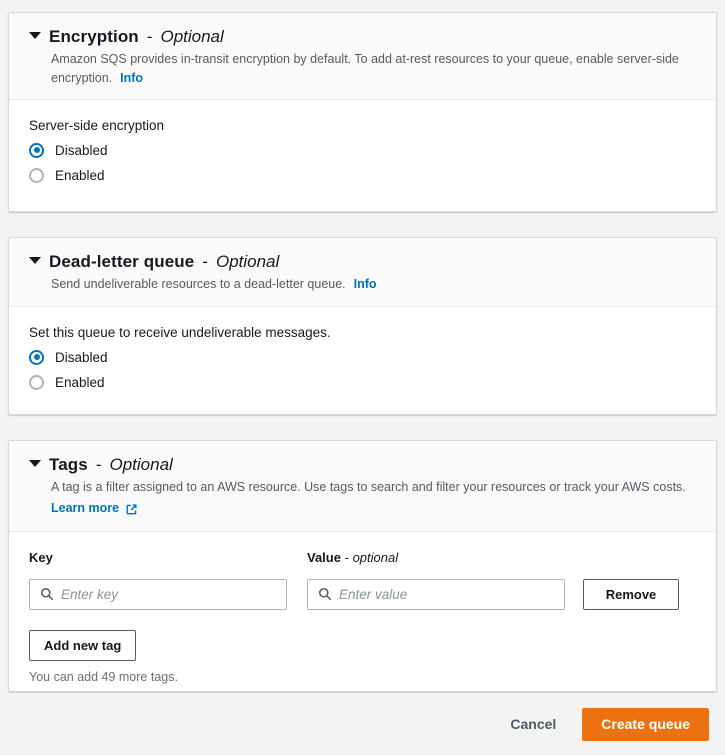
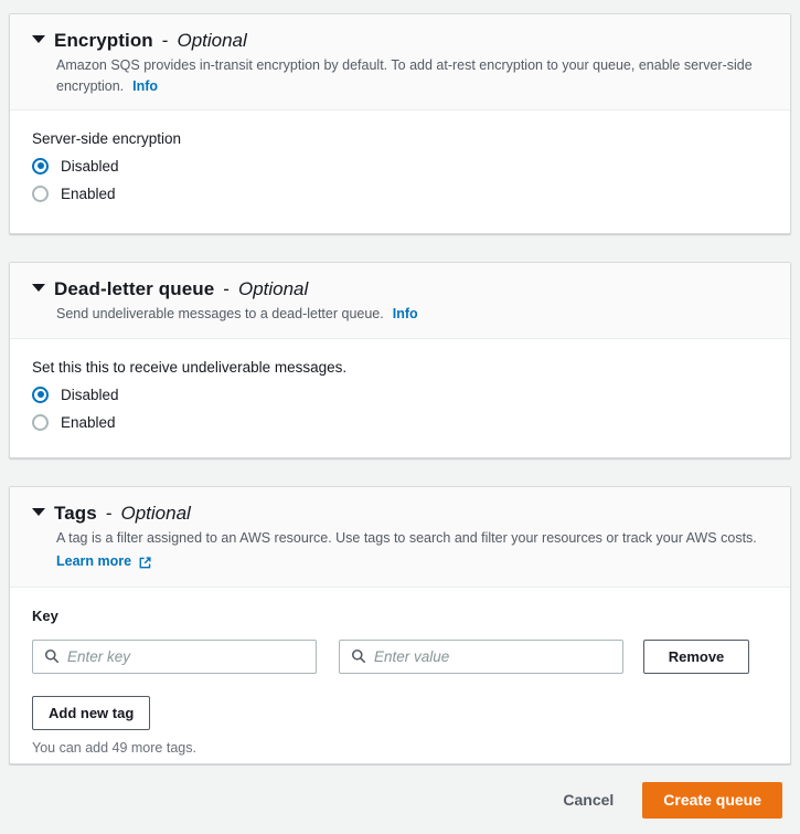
  Encryption
  -
  Optional
- Amazon SQS provides in-transit encryption by default. To add at-rest resources to your queue, enable server-side encryption. Info
+ Amazon SQS provides in-transit encryption by default. To add at-rest encryption to your queue, enable server-side encryption. Info
  Server-side encryption
  Disabled
  Enabled
  Dead-letter queue
  -
  Optional
- Send undeliverable resources to a dead-letter queue. Info
+ Send undeliverable messages to a dead-letter queue. Info
- Set this queue to receive undeliverable messages.
+ Set this this to receive undeliverable messages.
  Disabled
  Enabled
  Tags
  -
  Optional
  A tag is a filter assigned to an AWS resource. Use tags to search and filter your resources or track your AWS costs.
  Learn more
  Key
- Value - optional
  Enter key
  Enter value
  Remove
  Add new tag
  You can add 49 more tags.
  Cancel
  Create queue
